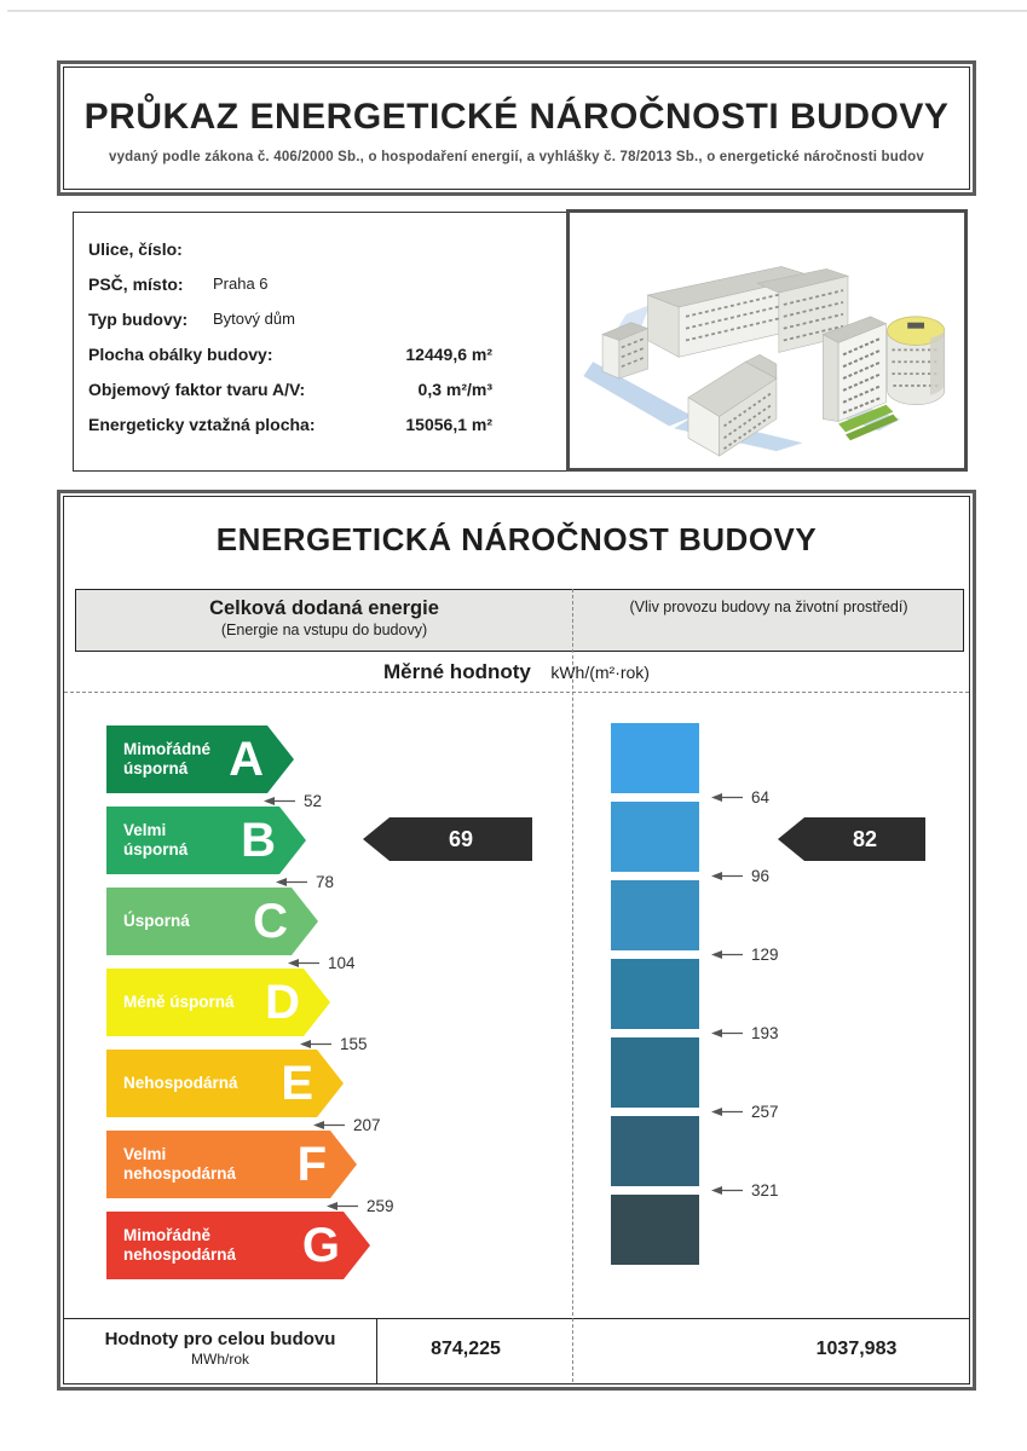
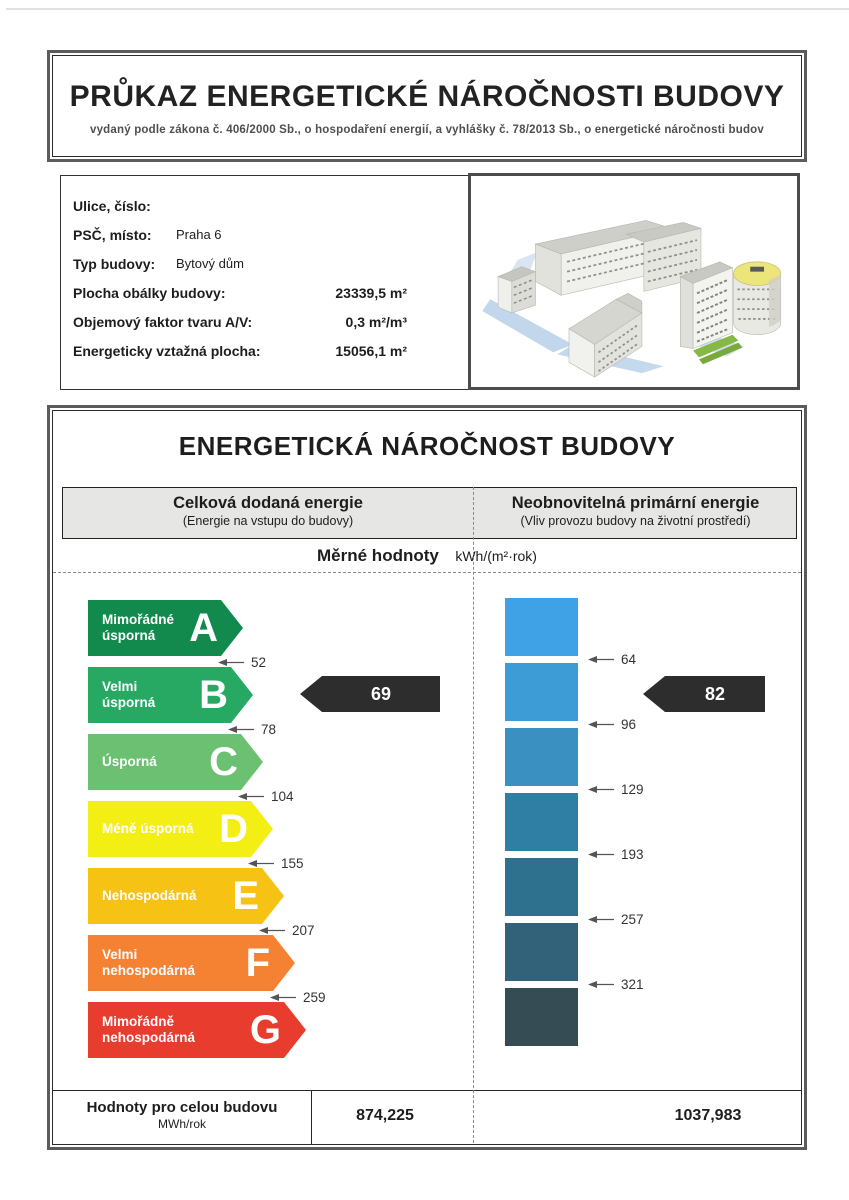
  PRŮKAZ ENERGETICKÉ NÁROČNOSTI BUDOVY
  vydaný podle zákona č. 406/2000 Sb., o hospodaření energií, a vyhlášky č. 78/2013 Sb., o energetické náročnosti budov
  Ulice, číslo:
  PSČ, místo:
  Praha 6
  Typ budovy:
  Bytový dům
  Plocha obálky budovy:
- 12449,6 m²
+ 23339,5 m²
  Objemový faktor tvaru A/V:
  0,3 m²/m³
  Energeticky vztažná plocha:
  15056,1 m²
  ENERGETICKÁ NÁROČNOST BUDOVY
  Celková dodaná energie
  (Energie na vstupu do budovy)
+ Neobnovitelná primární energie
  (Vliv provozu budovy na životní prostředí)
  Měrné hodnoty kWh/(m²·rok)
  Mimořádné
  úsporná
  A
  52
  Velmi
  úsporná
  B
  78
  Úsporná
  C
  104
  Méně úsporná
  D
  155
  Nehospodárná
  E
  207
  Velmi
  nehospodárná
  F
  259
  Mimořádně
  nehospodárná
  G
  64
  96
  129
  193
  257
  321
  69
  82
  Hodnoty pro celou budovu
  MWh/rok
  874,225
  1037,983
